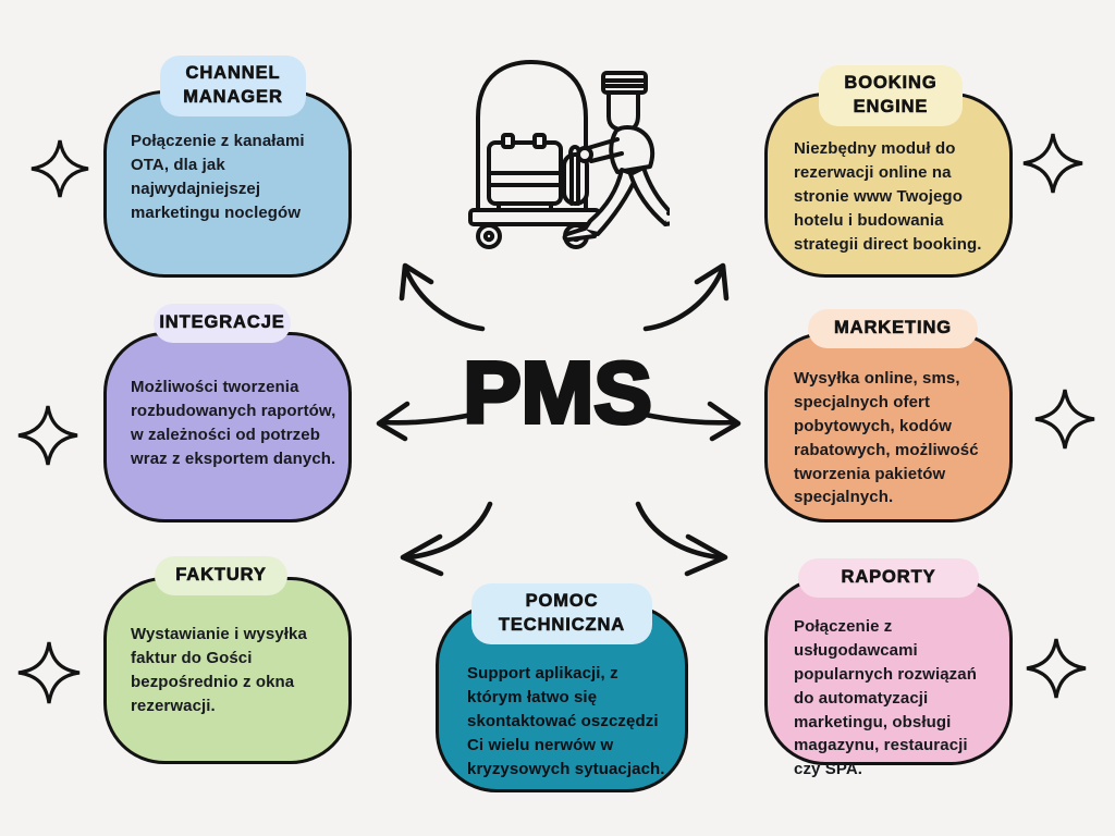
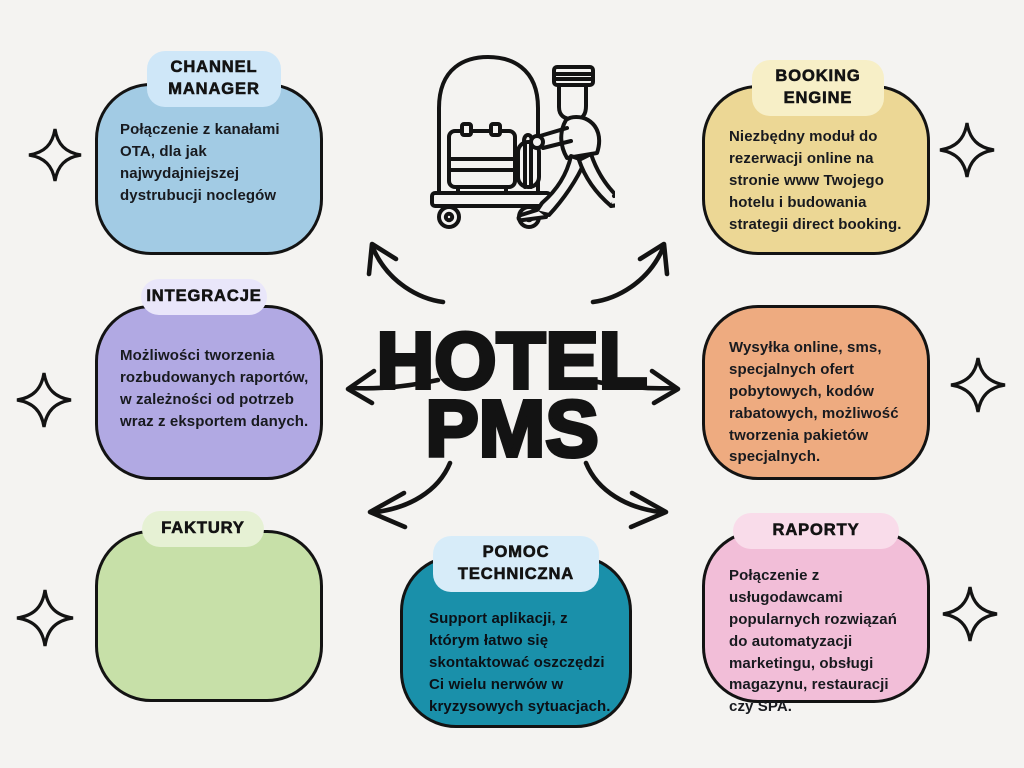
+ HOTEL
  PMS
  CHANNEL MANAGER
- Połączenie z kanałami OTA, dla jak najwydajniejszej marketingu noclegów
+ Połączenie z kanałami OTA, dla jak najwydajniejszej dystrubucji noclegów
  INTEGRACJE
  Możliwości tworzenia rozbudowanych raportów, w zależności od potrzeb wraz z eksportem danych.
  FAKTURY
- Wystawianie i wysyłka faktur do Gości bezpośrednio z okna rezerwacji.
  BOOKING ENGINE
  Niezbędny moduł do rezerwacji online na stronie www Twojego hotelu i budowania strategii direct booking.
- MARKETING
  Wysyłka online, sms, specjalnych ofert pobytowych, kodów rabatowych, możliwość tworzenia pakietów specjalnych.
  RAPORTY
  Połączenie z usługodawcami popularnych rozwiązań do automatyzacji marketingu, obsługi magazynu, restauracji czy SPA.
  POMOC TECHNICZNA
  Support aplikacji, z którym łatwo się skontaktować oszczędzi Ci wielu nerwów w kryzysowych sytuacjach.
